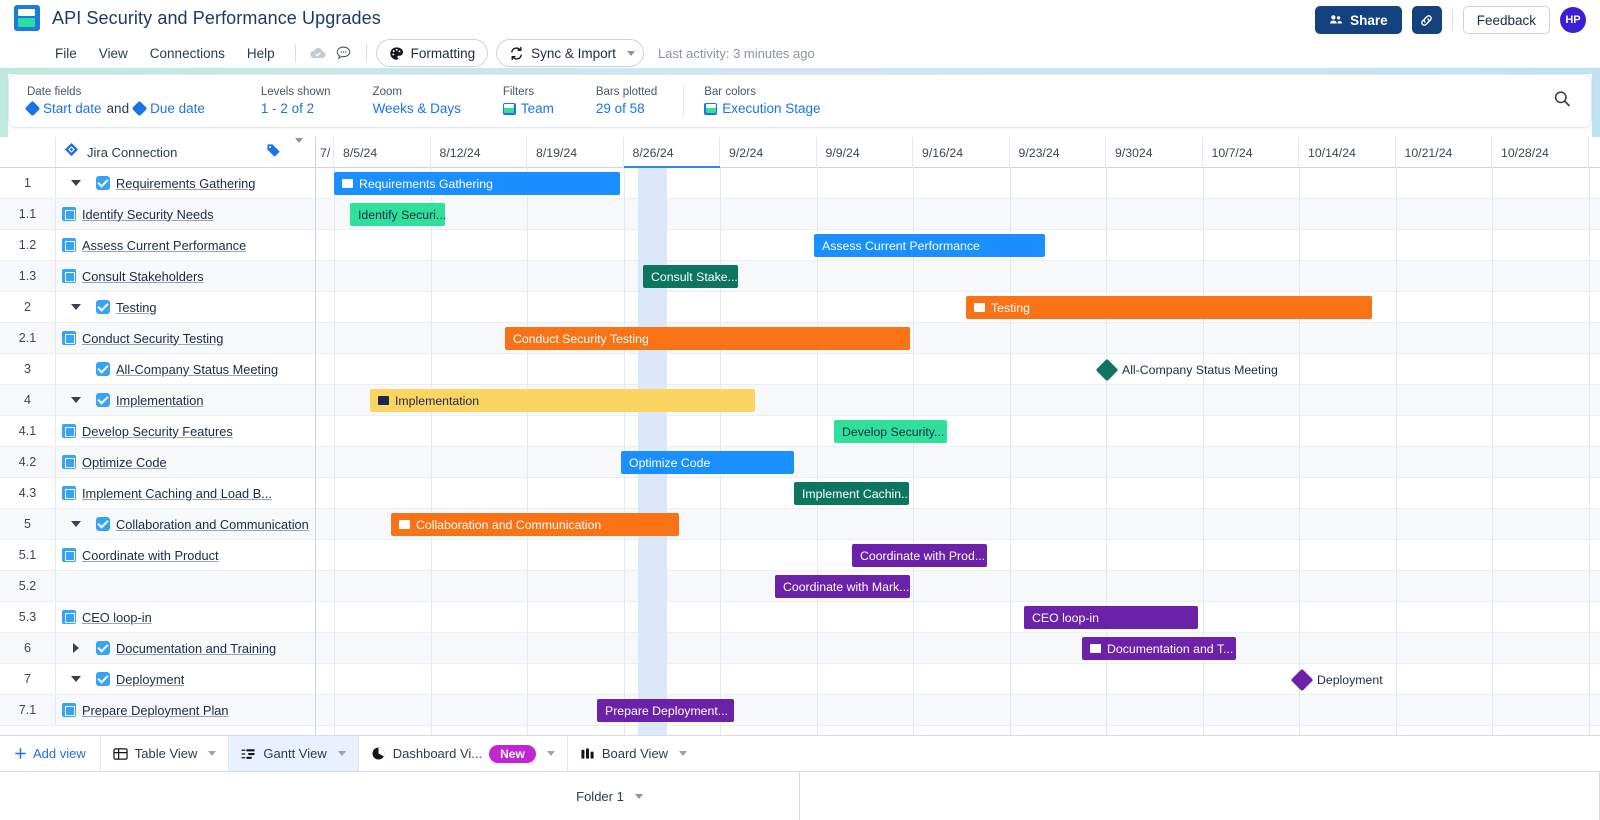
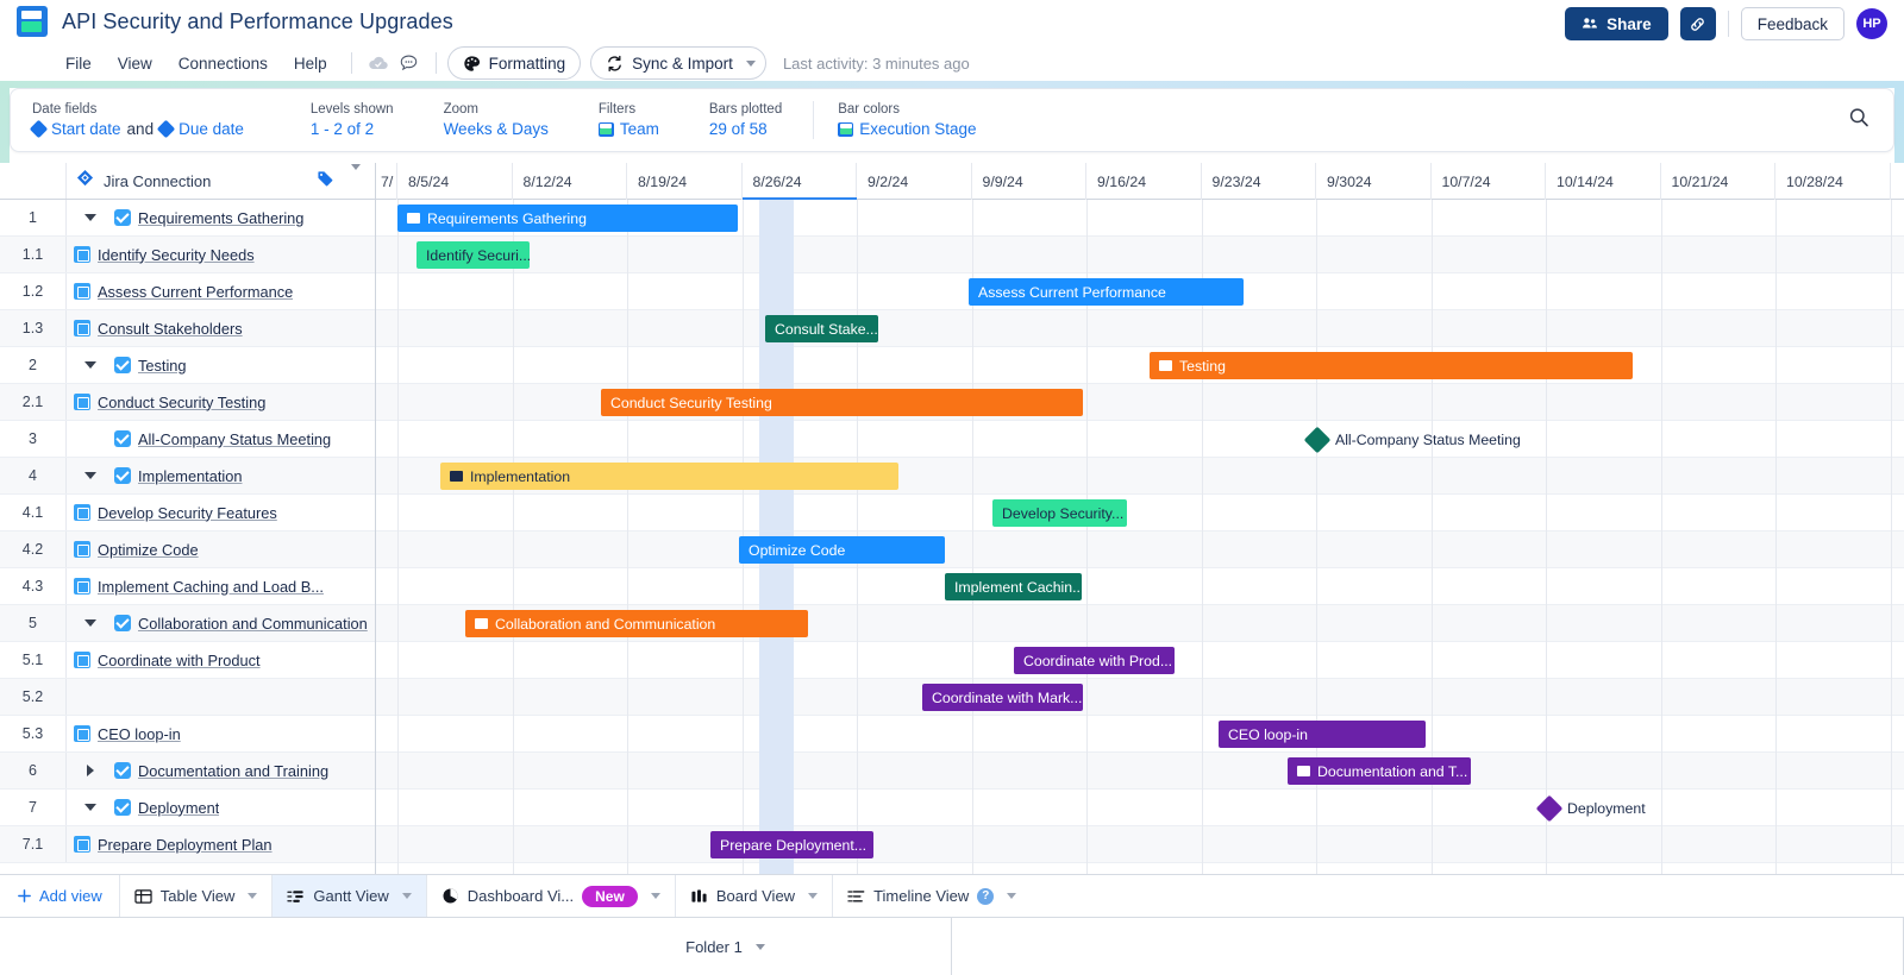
  API Security and Performance Upgrades
  Share
  Feedback
  HP
  File
  View
  Connections
  Help
  Formatting
  Sync & Import
  Last activity: 3 minutes ago
  Date fields
  Start date
  and
  Due date
  Levels shown
  1 - 2 of 2
  Zoom
  Weeks & Days
  Filters
  Team
  Bars plotted
  29 of 58
  Bar colors
  Execution Stage
  Jira Connection
  1
  Requirements Gathering
  1.1
  Identify Security Needs
  1.2
  Assess Current Performance
  1.3
  Consult Stakeholders
  2
  Testing
  2.1
  Conduct Security Testing
  3
  All-Company Status Meeting
  4
  Implementation
  4.1
  Develop Security Features
  4.2
  Optimize Code
  4.3
  Implement Caching and Load B...
  5
  Collaboration and Communication
  5.1
  Coordinate with Product
  5.2
  5.3
  CEO loop-in
  6
  Documentation and Training
  7
  Deployment
  7.1
  Prepare Deployment Plan
  7/
  8/5/24
  8/12/24
  8/19/24
  8/26/24
  9/2/24
  9/9/24
  9/16/24
  9/23/24
  9/3024
  10/7/24
  10/14/24
  10/21/24
  10/28/24
  Requirements Gathering
  Identify Securi...
  Assess Current Performance
  Consult Stake...
  Testing
  Conduct Security Testing
  Implementation
  Develop Security...
  Optimize Code
  Implement Cachin..
  Collaboration and Communication
  Coordinate with Prod...
  Coordinate with Mark...
  CEO loop-in
  Documentation and T...
  Prepare Deployment...
  All-Company Status Meeting
  Deployment
  Add view
  Table View
  Gantt View
  Dashboard Vi...
  New
  Board View
+ Timeline View
+ ?
  Folder 1
